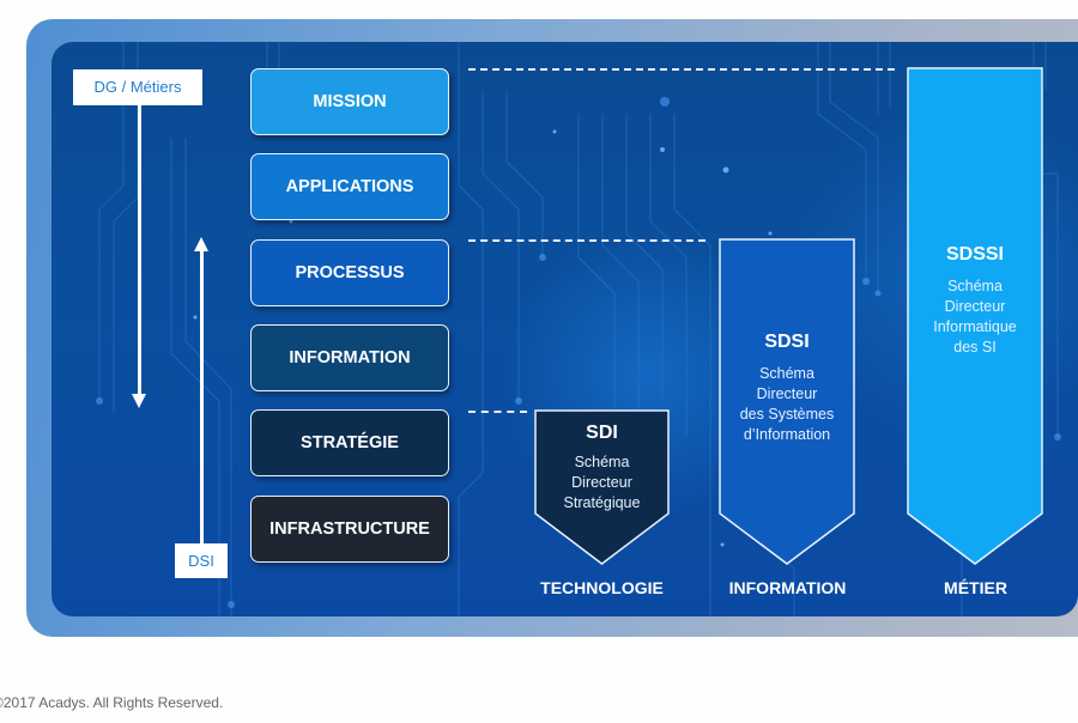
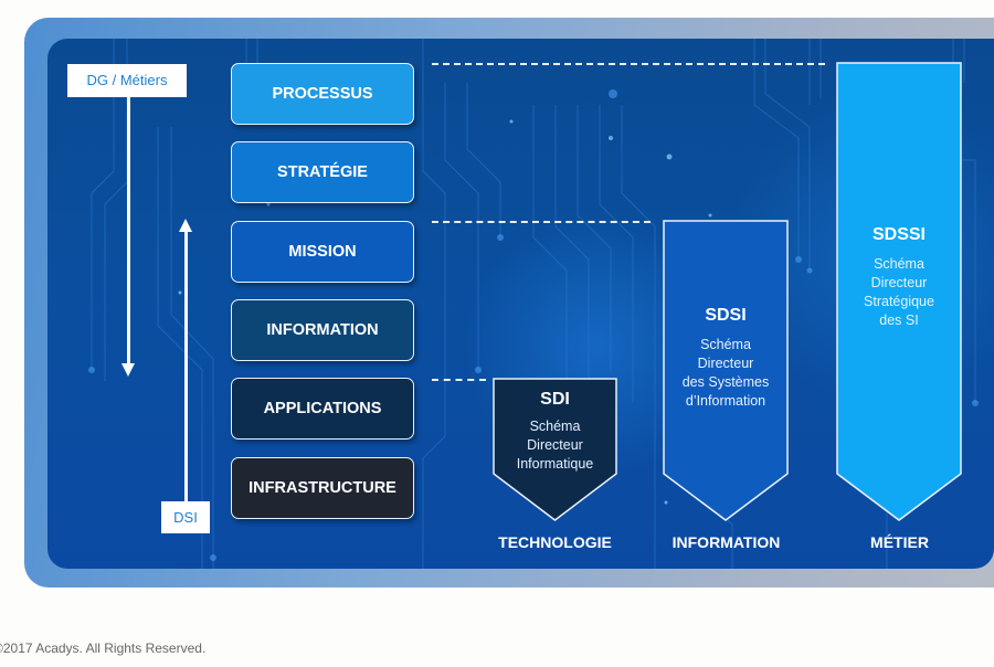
  DG / Métiers
  DSI
- MISSION
+ PROCESSUS
- APPLICATIONS
+ STRATÉGIE
- PROCESSUS
+ MISSION
  INFORMATION
- STRATÉGIE
+ APPLICATIONS
  INFRASTRUCTURE
  SDI
  Schéma
  Directeur
- Stratégique
+ Informatique
  SDSI
  Schéma
  Directeur
  des Systèmes
  d’Information
  SDSSI
  Schéma
  Directeur
- Informatique
+ Stratégique
  des SI
  TECHNOLOGIE
  INFORMATION
  MÉTIER
  2017 Acadys. All Rights Reserved.
